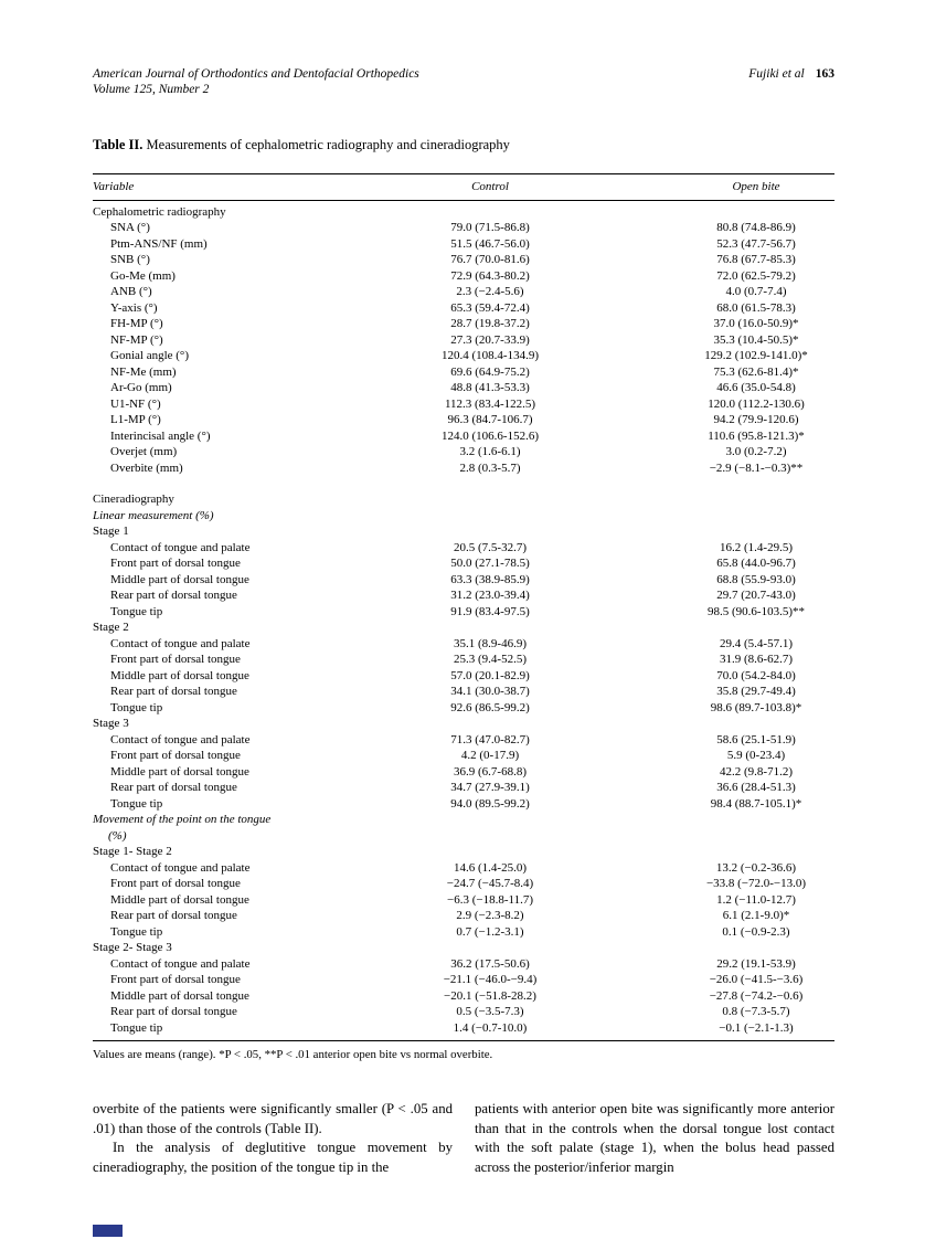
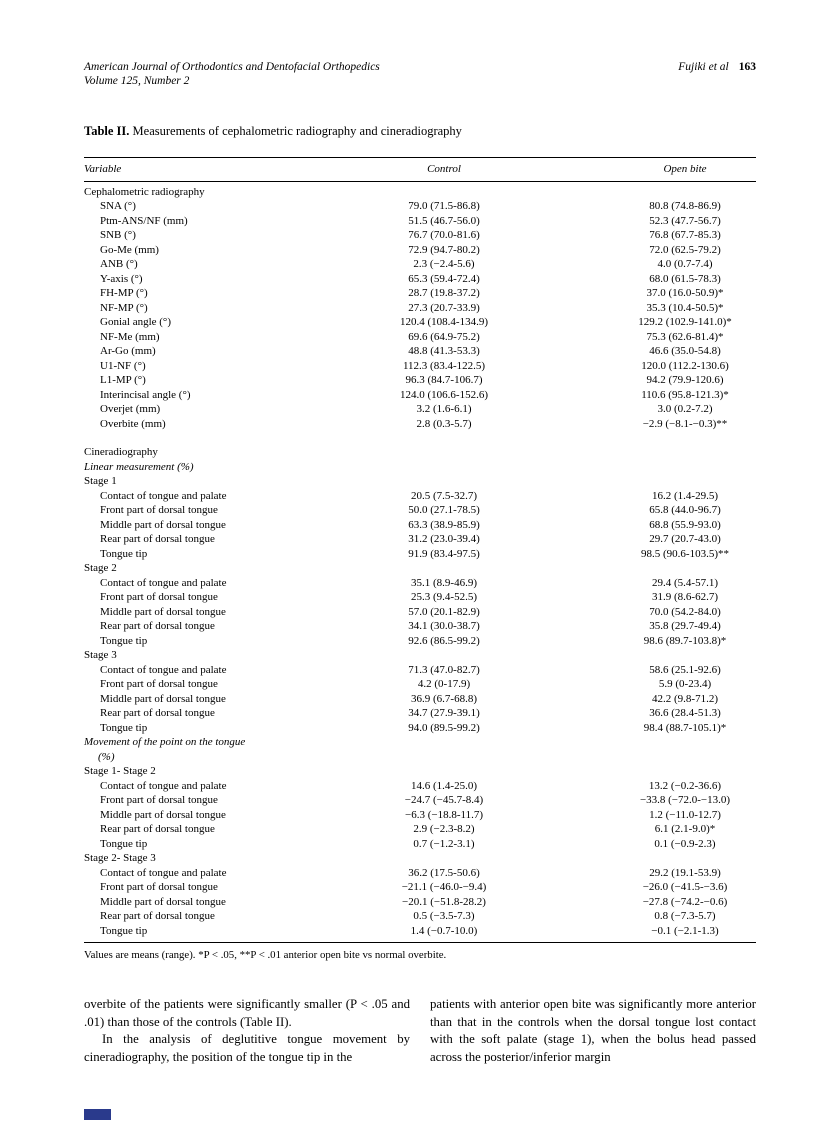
  American Journal of Orthodontics and Dentofacial Orthopedics
  Volume 125, Number 2
  Fujiki et al 163
  Table II. Measurements of cephalometric radiography and cineradiography
  Variable
  Control
  Open bite
  Cephalometric radiography
  SNA (°)
  79.0 (71.5-86.8)
  80.8 (74.8-86.9)
  Ptm-ANS/NF (mm)
  51.5 (46.7-56.0)
  52.3 (47.7-56.7)
  SNB (°)
  76.7 (70.0-81.6)
  76.8 (67.7-85.3)
  Go-Me (mm)
- 72.9 (64.3-80.2)
+ 72.9 (94.7-80.2)
  72.0 (62.5-79.2)
  ANB (°)
  2.3 (−2.4-5.6)
  4.0 (0.7-7.4)
  Y-axis (°)
  65.3 (59.4-72.4)
  68.0 (61.5-78.3)
  FH-MP (°)
  28.7 (19.8-37.2)
  37.0 (16.0-50.9)*
  NF-MP (°)
  27.3 (20.7-33.9)
  35.3 (10.4-50.5)*
  Gonial angle (°)
  120.4 (108.4-134.9)
  129.2 (102.9-141.0)*
  NF-Me (mm)
  69.6 (64.9-75.2)
  75.3 (62.6-81.4)*
  Ar-Go (mm)
  48.8 (41.3-53.3)
  46.6 (35.0-54.8)
  U1-NF (°)
  112.3 (83.4-122.5)
  120.0 (112.2-130.6)
  L1-MP (°)
  96.3 (84.7-106.7)
  94.2 (79.9-120.6)
  Interincisal angle (°)
  124.0 (106.6-152.6)
  110.6 (95.8-121.3)*
  Overjet (mm)
  3.2 (1.6-6.1)
  3.0 (0.2-7.2)
  Overbite (mm)
  2.8 (0.3-5.7)
  −2.9 (−8.1-−0.3)**
  Cineradiography
  Linear measurement (%)
  Stage 1
  Contact of tongue and palate
  20.5 (7.5-32.7)
  16.2 (1.4-29.5)
  Front part of dorsal tongue
  50.0 (27.1-78.5)
  65.8 (44.0-96.7)
  Middle part of dorsal tongue
  63.3 (38.9-85.9)
  68.8 (55.9-93.0)
  Rear part of dorsal tongue
  31.2 (23.0-39.4)
  29.7 (20.7-43.0)
  Tongue tip
  91.9 (83.4-97.5)
  98.5 (90.6-103.5)**
  Stage 2
  Contact of tongue and palate
  35.1 (8.9-46.9)
  29.4 (5.4-57.1)
  Front part of dorsal tongue
  25.3 (9.4-52.5)
  31.9 (8.6-62.7)
  Middle part of dorsal tongue
  57.0 (20.1-82.9)
  70.0 (54.2-84.0)
  Rear part of dorsal tongue
  34.1 (30.0-38.7)
  35.8 (29.7-49.4)
  Tongue tip
  92.6 (86.5-99.2)
  98.6 (89.7-103.8)*
  Stage 3
  Contact of tongue and palate
  71.3 (47.0-82.7)
- 58.6 (25.1-51.9)
+ 58.6 (25.1-92.6)
  Front part of dorsal tongue
  4.2 (0-17.9)
  5.9 (0-23.4)
  Middle part of dorsal tongue
  36.9 (6.7-68.8)
  42.2 (9.8-71.2)
  Rear part of dorsal tongue
  34.7 (27.9-39.1)
  36.6 (28.4-51.3)
  Tongue tip
  94.0 (89.5-99.2)
  98.4 (88.7-105.1)*
  Movement of the point on the tongue (%)
  Stage 1- Stage 2
  Contact of tongue and palate
  14.6 (1.4-25.0)
  13.2 (−0.2-36.6)
  Front part of dorsal tongue
  −24.7 (−45.7-8.4)
  −33.8 (−72.0-−13.0)
  Middle part of dorsal tongue
  −6.3 (−18.8-11.7)
  1.2 (−11.0-12.7)
  Rear part of dorsal tongue
  2.9 (−2.3-8.2)
  6.1 (2.1-9.0)*
  Tongue tip
  0.7 (−1.2-3.1)
  0.1 (−0.9-2.3)
  Stage 2- Stage 3
  Contact of tongue and palate
  36.2 (17.5-50.6)
  29.2 (19.1-53.9)
  Front part of dorsal tongue
  −21.1 (−46.0-−9.4)
  −26.0 (−41.5-−3.6)
  Middle part of dorsal tongue
  −20.1 (−51.8-28.2)
  −27.8 (−74.2-−0.6)
  Rear part of dorsal tongue
  0.5 (−3.5-7.3)
  0.8 (−7.3-5.7)
  Tongue tip
  1.4 (−0.7-10.0)
  −0.1 (−2.1-1.3)
  Values are means (range). *P < .05, **P < .01 anterior open bite vs normal overbite.
  overbite of the patients were significantly smaller (P < .05 and .01) than those of the controls (Table II).
  In the analysis of deglutitive tongue movement by cineradiography, the position of the tongue tip in the
  patients with anterior open bite was significantly more anterior than that in the controls when the dorsal tongue lost contact with the soft palate (stage 1), when the bolus head passed across the posterior/inferior margin
